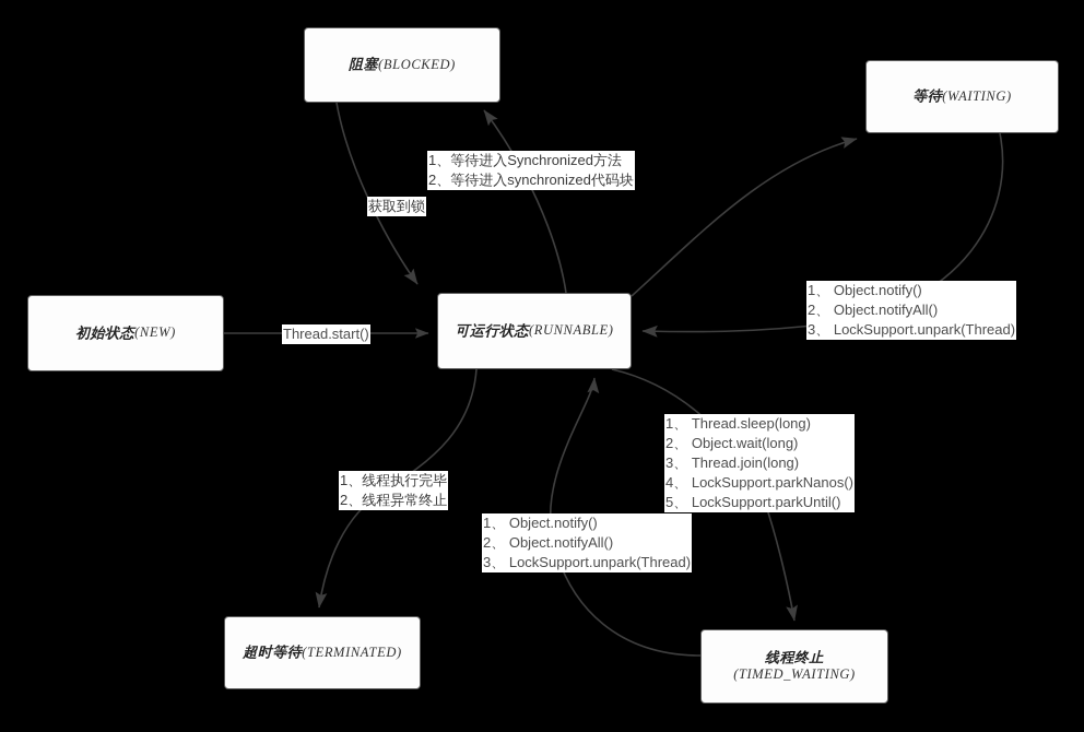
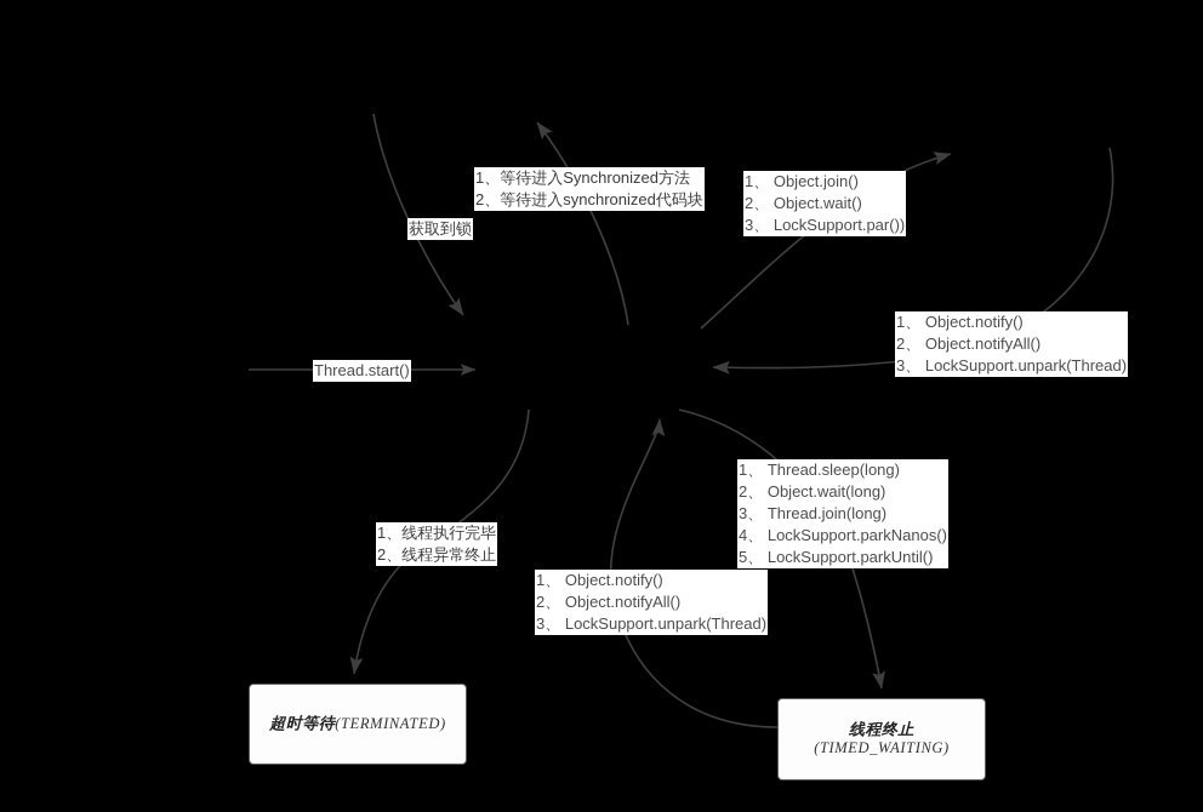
- 初始状态
- (NEW)
- 可运行状态
- (RUNNABLE)
- 阻塞
- (BLOCKED)
- 等待
- (WAITING)
  线程终止
  (TIMED_WAITING)
  超时等待
  (TERMINATED)
  Thread.start()
  获取到锁
  1、等待进入Synchronized方法
  2、等待进入synchronized代码块
+ 1、 Object.join()
+ 2、 Object.wait()
+ 3、 LockSupport.par())
  1、 Object.notify()
  2、 Object.notifyAll()
  3、 LockSupport.unpark(Thread)
  1、 Thread.sleep(long)
  2、 Object.wait(long)
  3、 Thread.join(long)
  4、 LockSupport.parkNanos()
  5、 LockSupport.parkUntil()
  1、 Object.notify()
  2、 Object.notifyAll()
  3、 LockSupport.unpark(Thread)
  1、线程执行完毕
  2、线程异常终止
